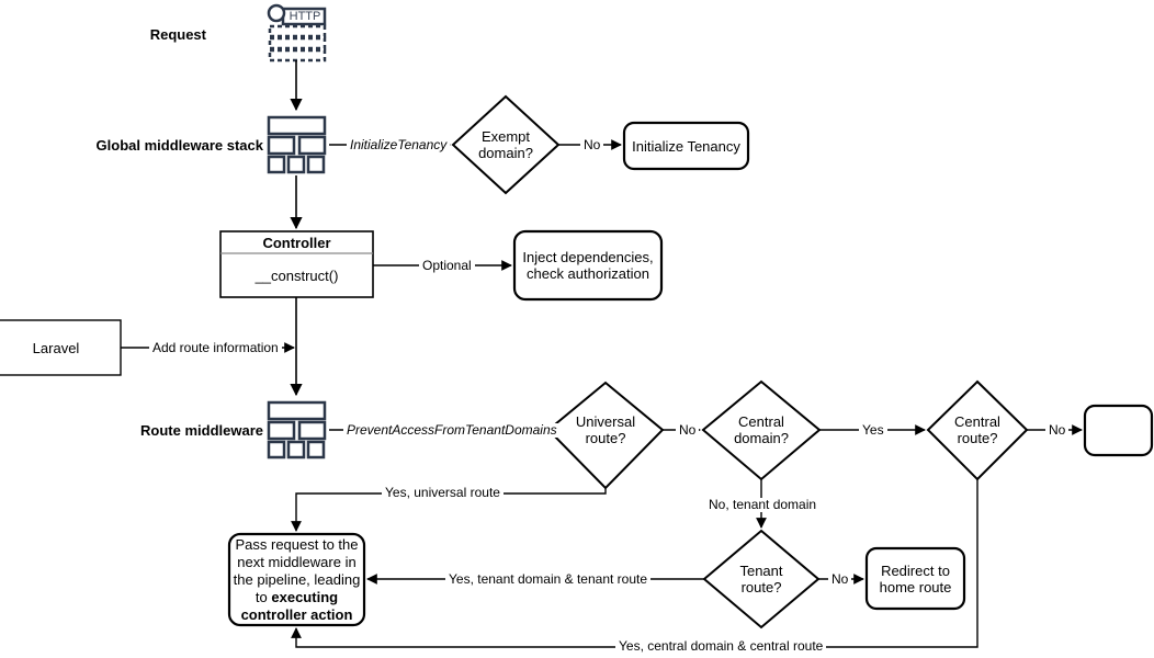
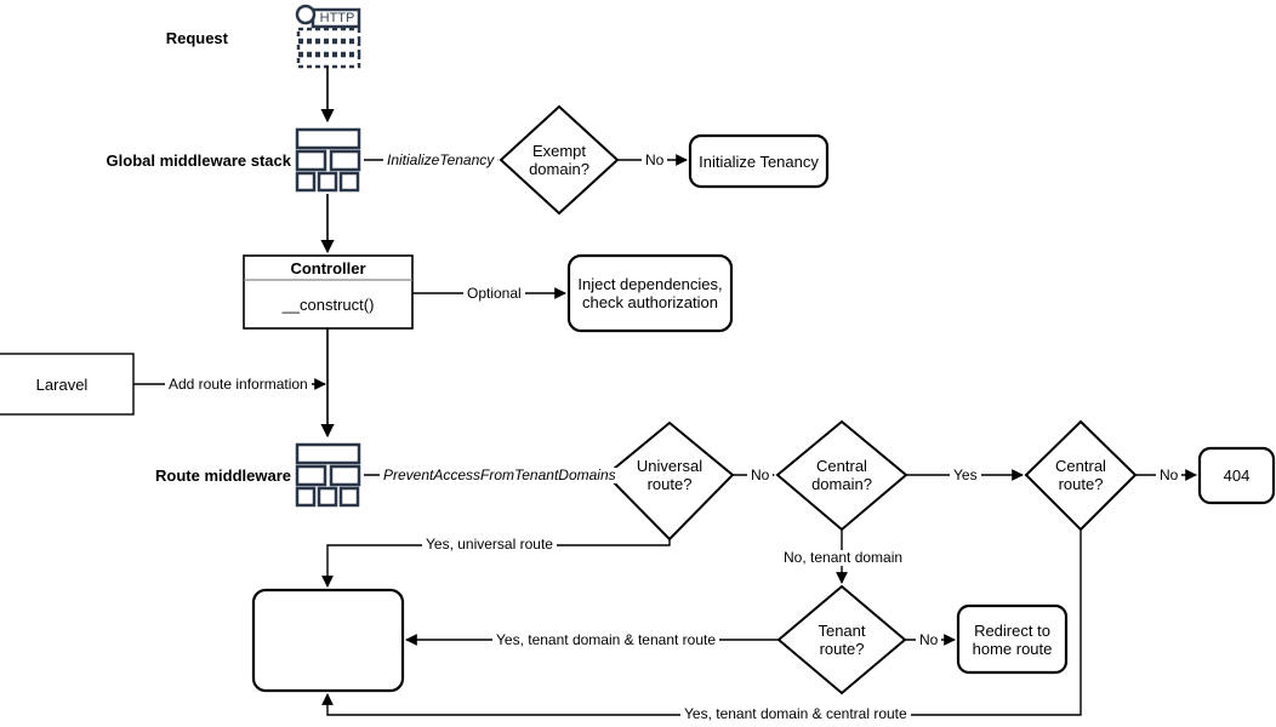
  Request
  Global middleware stack
  Route middleware
  HTTP
  Exempt
  domain?
  Initialize Tenancy
  Controller
  __construct()
  Inject dependencies,
  check authorization
  Laravel
  Universal
  route?
  Central
  domain?
  Central
  route?
+ 404
  Tenant
  route?
  Redirect to
  home route
- Pass request to the
- next middleware in
- the pipeline, leading
- to executing
- controller action
  InitializeTenancy
  No
  Optional
  Add route information
  PreventAccessFromTenantDomains
  No
  Yes
  No
  Yes, universal route
  No, tenant domain
  Yes, tenant domain & tenant route
  No
- Yes, central domain & central route
+ Yes, tenant domain & central route
